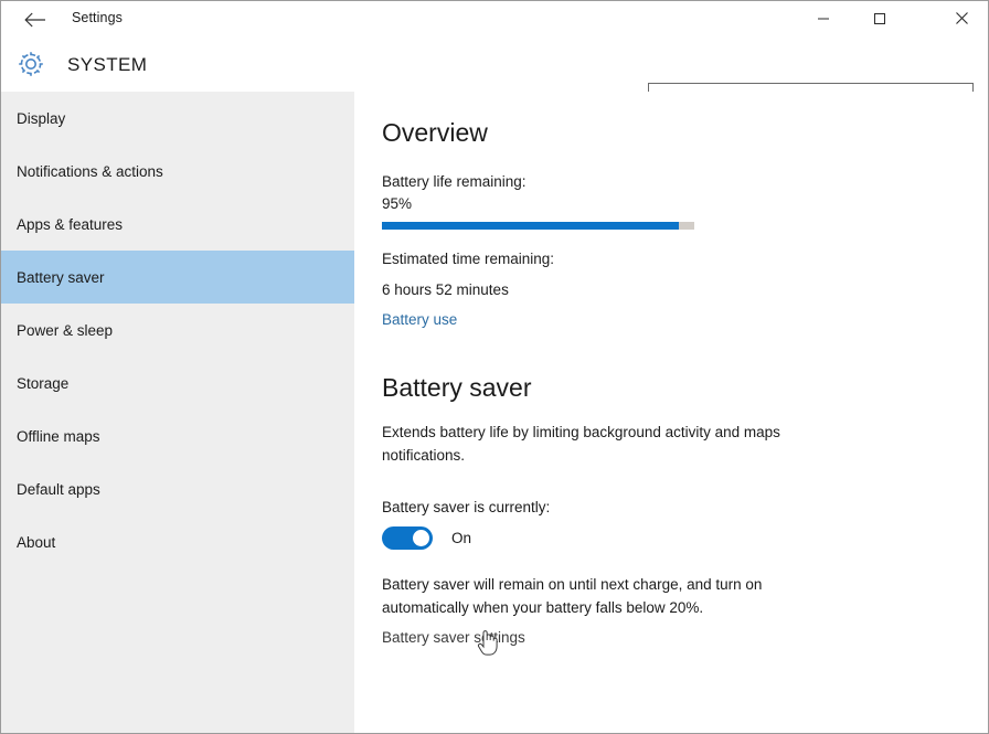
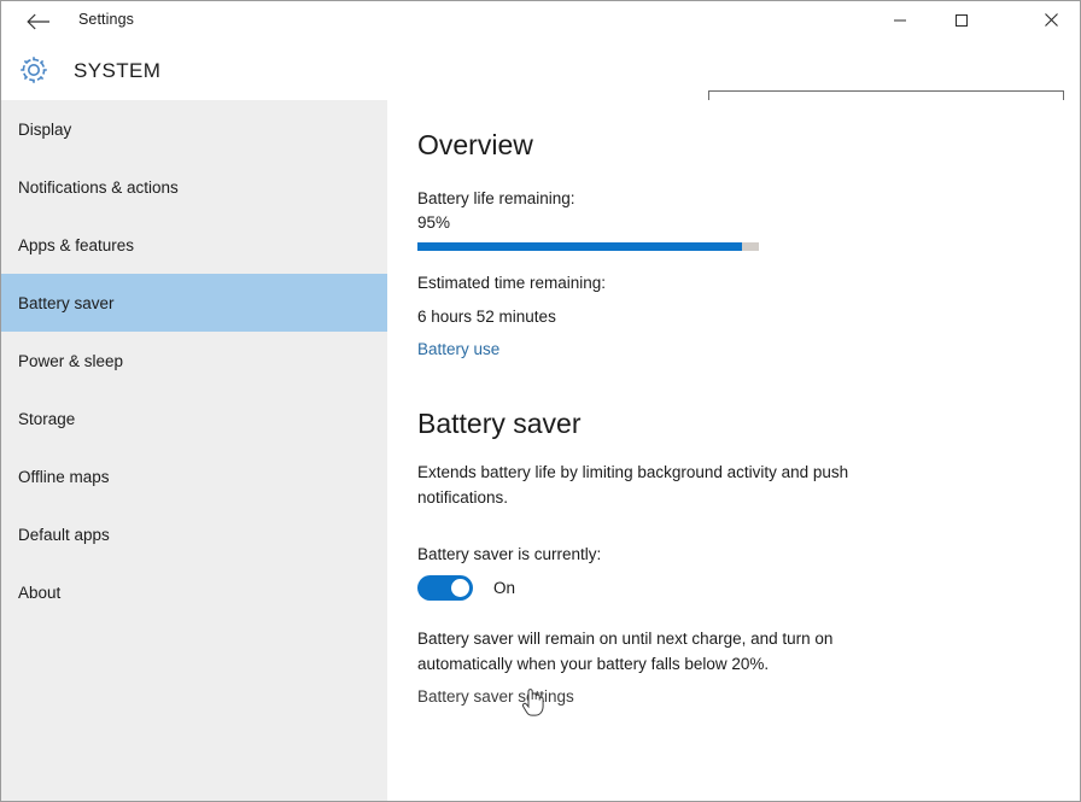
  Settings
  SYSTEM
  Display
  Notifications & actions
  Apps & features
  Battery saver
  Power & sleep
  Storage
  Offline maps
  Default apps
  About
  Overview
  Battery life remaining:
  95%
  Estimated time remaining:
  6 hours 52 minutes
  Battery use
  Battery saver
- Extends battery life by limiting background activity and maps notifications.
+ Extends battery life by limiting background activity and push notifications.
  Battery saver is currently:
  On
  Battery saver will remain on until next charge, and turn on automatically when your battery falls below 20%.
  Battery saver stings
